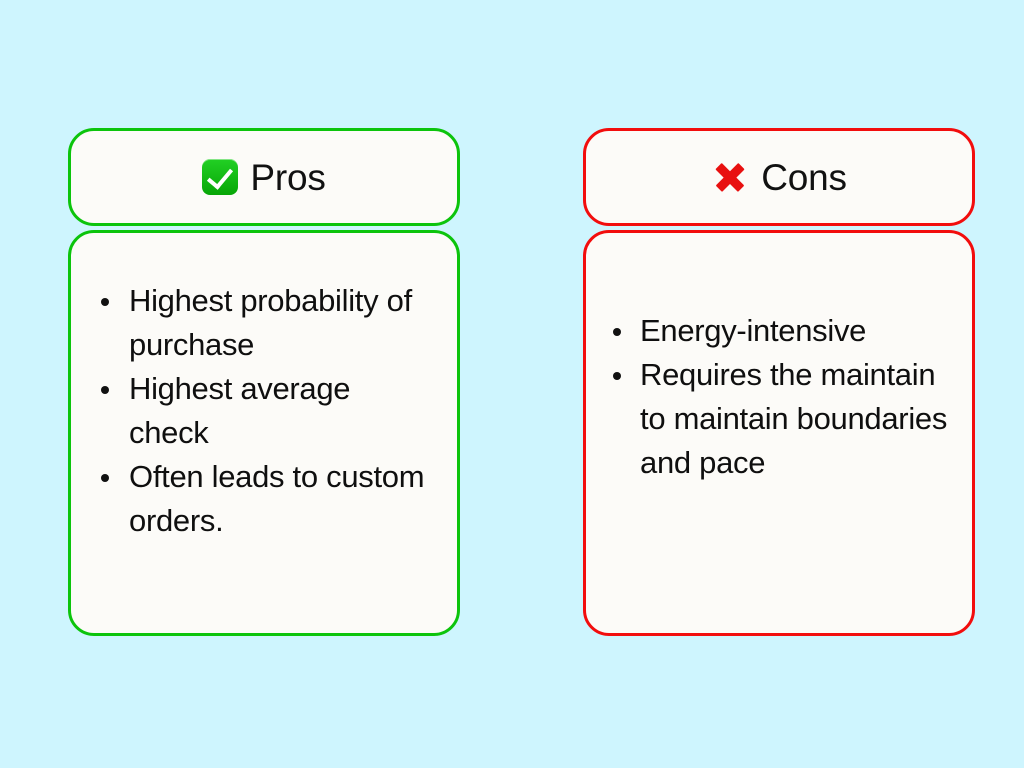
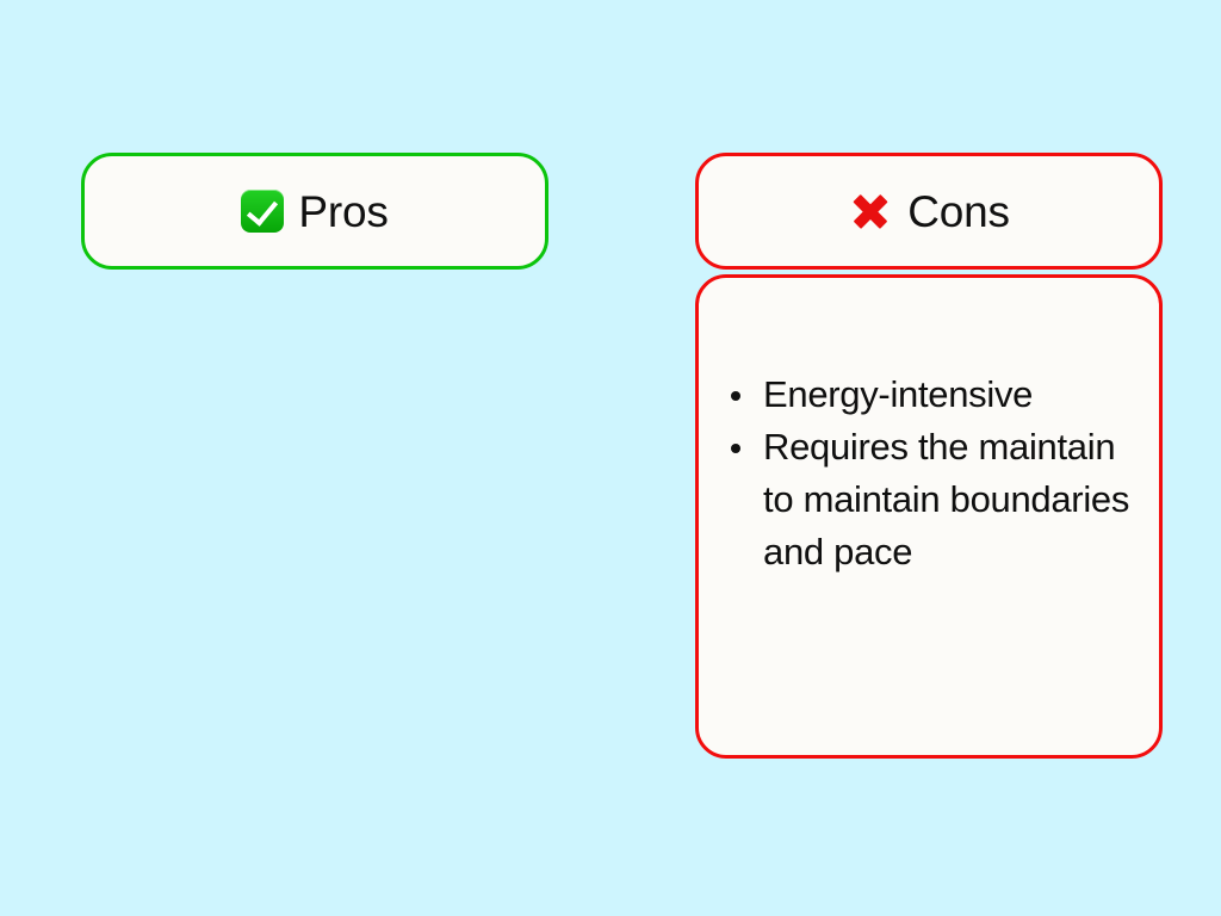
  Pros
- Highest probability of purchase
- Highest average check
- Often leads to custom orders.
  Cons
  Energy-intensive
  Requires the maintain to maintain boundaries and pace
